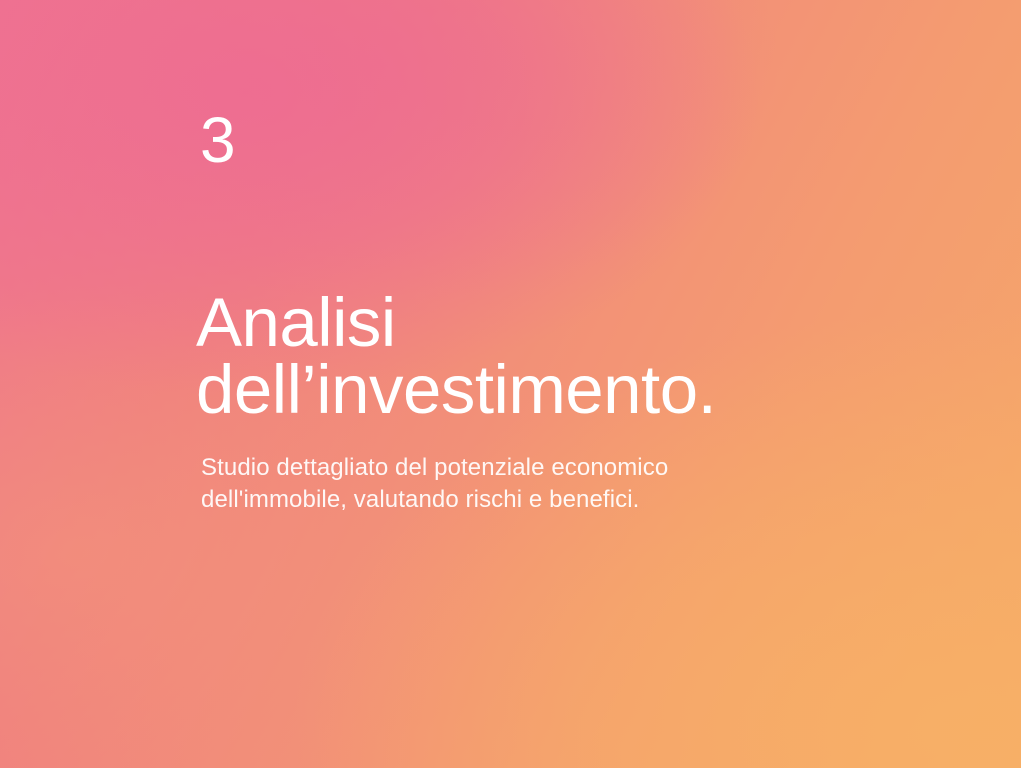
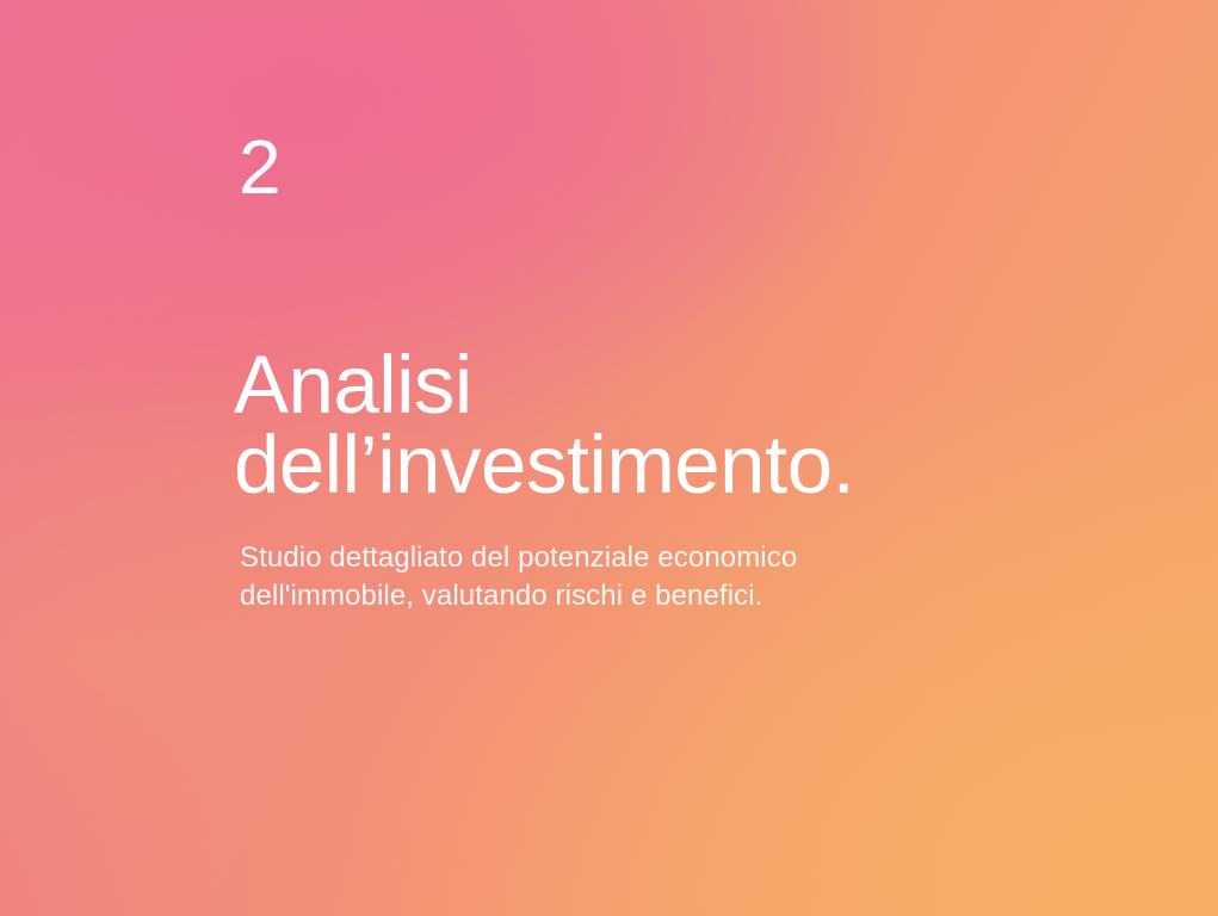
- 3
+ 2
  Analisi
  dell’investimento.
  Studio dettagliato del potenziale economico
  dell'immobile, valutando rischi e benefici.
